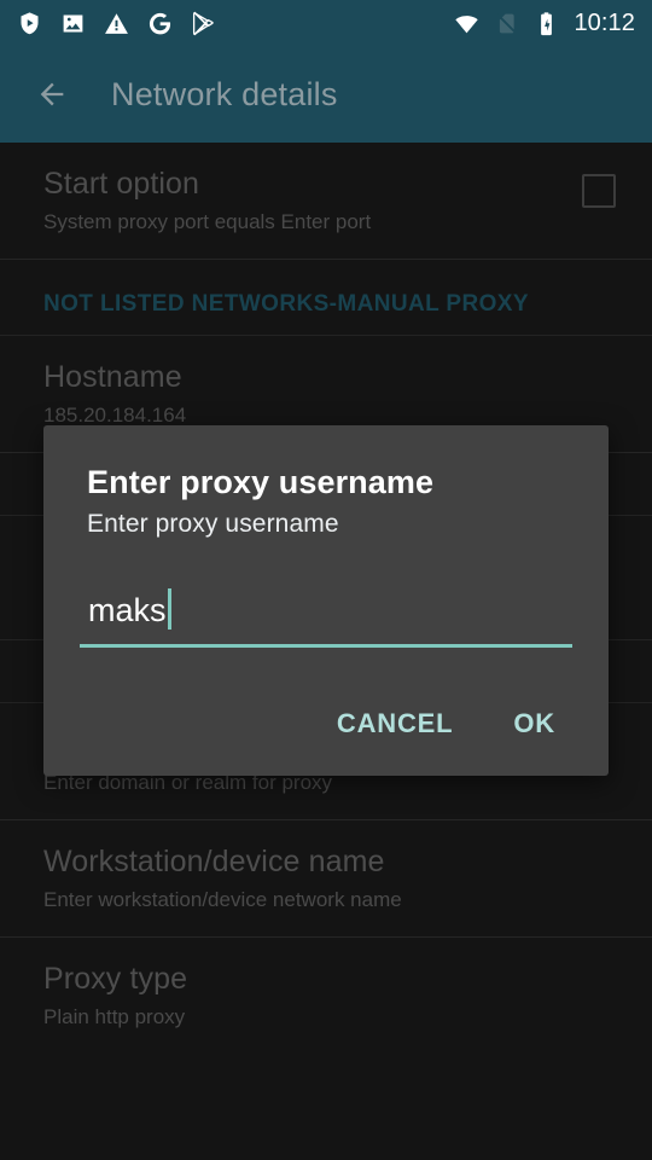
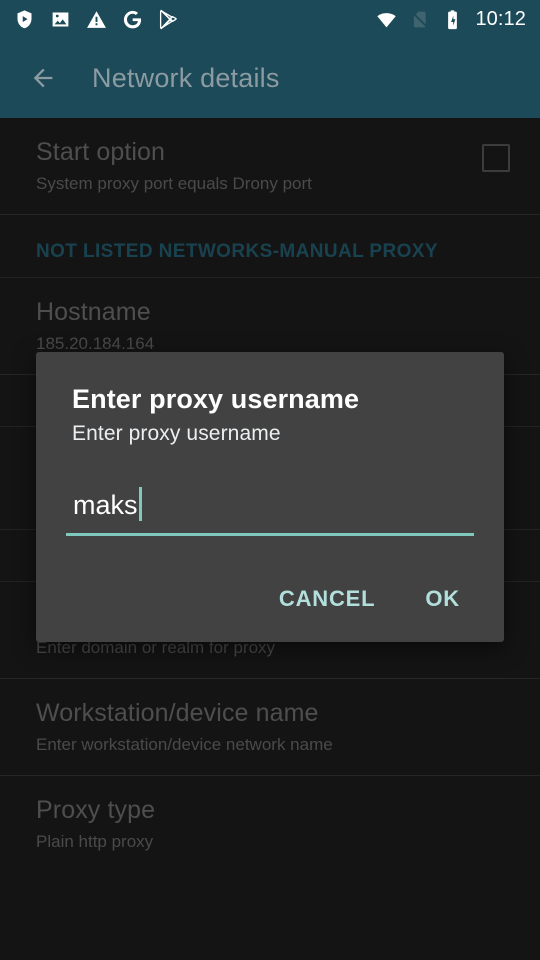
  10:12
  Network details
  Start option
- System proxy port equals Enter port
+ System proxy port equals Drony port
  NOT LISTED NETWORKS-MANUAL PROXY
  Hostname
  185.20.184.164
  Enter domain or realm for proxy
  Workstation/device name
  Enter workstation/device network name
  Proxy type
  Plain http proxy
  Enter proxy username
  Enter proxy username
  maks
  CANCEL
  OK
